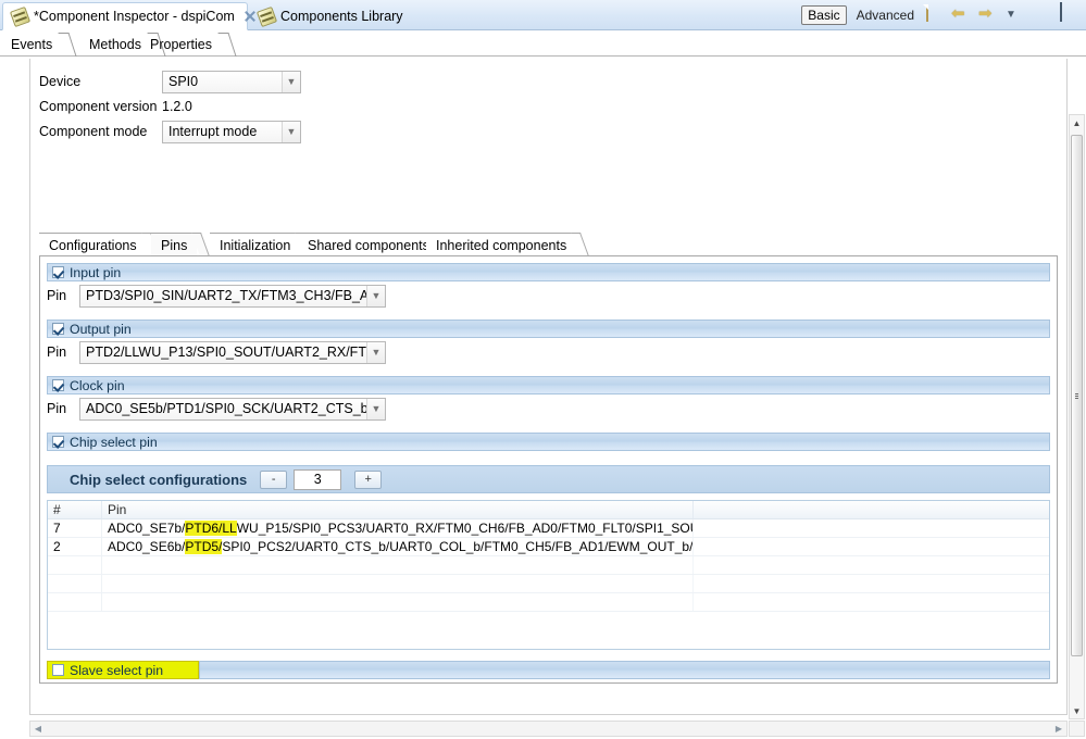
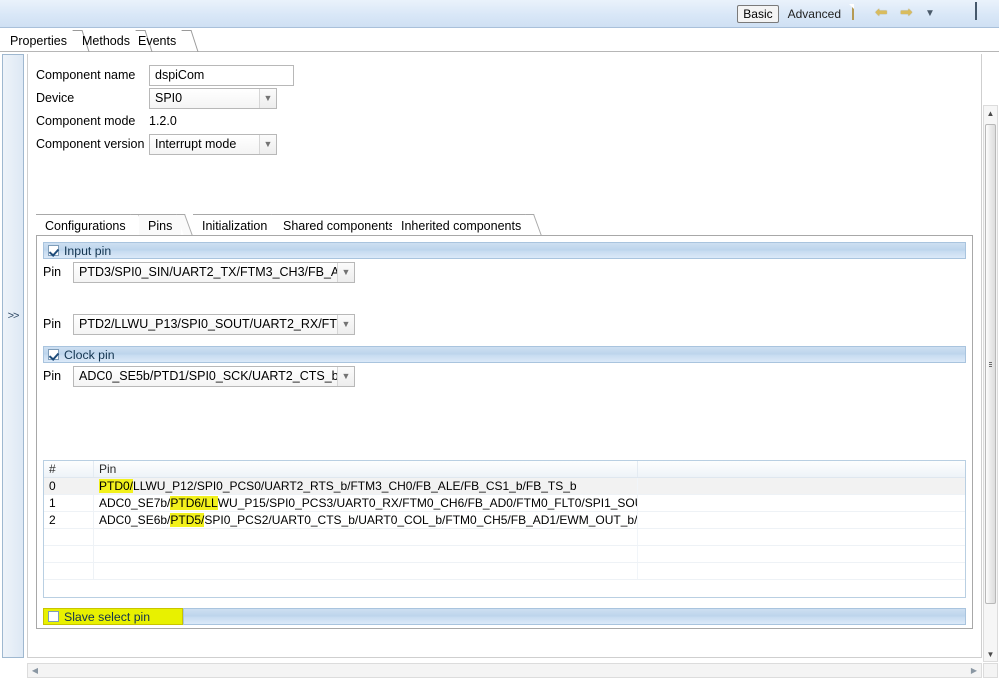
- *Component Inspector - dspiCom
- Components Library
  Basic
  Advanced
  ⬅
  ➡
  ▼
- Events
+ Properties
  Methods
- Properties
+ Events
+ >>
+ Component name
+ dspiCom
  Device
  SPI0
  ▼
- Component version
+ Component mode
  1.2.0
- Component mode
+ Component version
  Interrupt mode
  ▼
  Configurations
  Pins
  Initialization
  Shared component
  Inherited components
  Input pin
  Pin
  PTD3/SPI0_SIN/UART2_TX/FTM3_CH3/FB_A
  ▼
- Output pin
  Pin
  PTD2/LLWU_P13/SPI0_SOUT/UART2_RX/FT
  ▼
  Clock pin
  Pin
  ADC0_SE5b/PTD1/SPI0_SCK/UART2_CTS_b
  ▼
- Chip select pin
- Chip select configurations
- -
- 3
- +
  #
  Pin
+ 0
+ PTD0/
+ LLWU_P12/SPI0_PCS0/UART2_RTS_b/FTM3_CH0/FB_ALE/FB_CS1_b/FB_TS_b
- 7
+ 1
  ADC0_SE7b/
  PTD6/LL
  WU_P15/SPI0_PCS3/UART0_RX/FTM0_CH6/FB_AD0/FTM0_FLT0/SPI1_SO
  2
  ADC0_SE6b/
  PTD5/
  SPI0_PCS2/UART0_CTS_b/UART0_COL_b/FTM0_CH5/FB_AD1/EWM_OUT_b/
  Slave select pin
  ▲
  ▼
  ◀
  ▶
